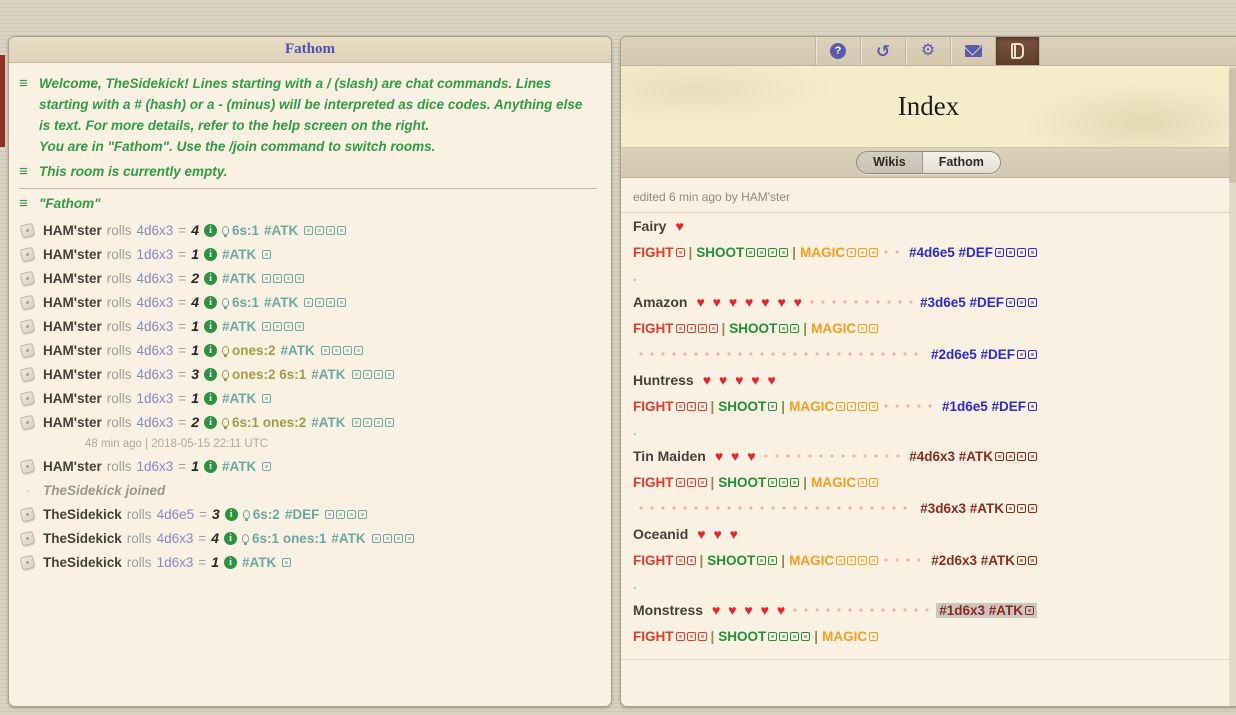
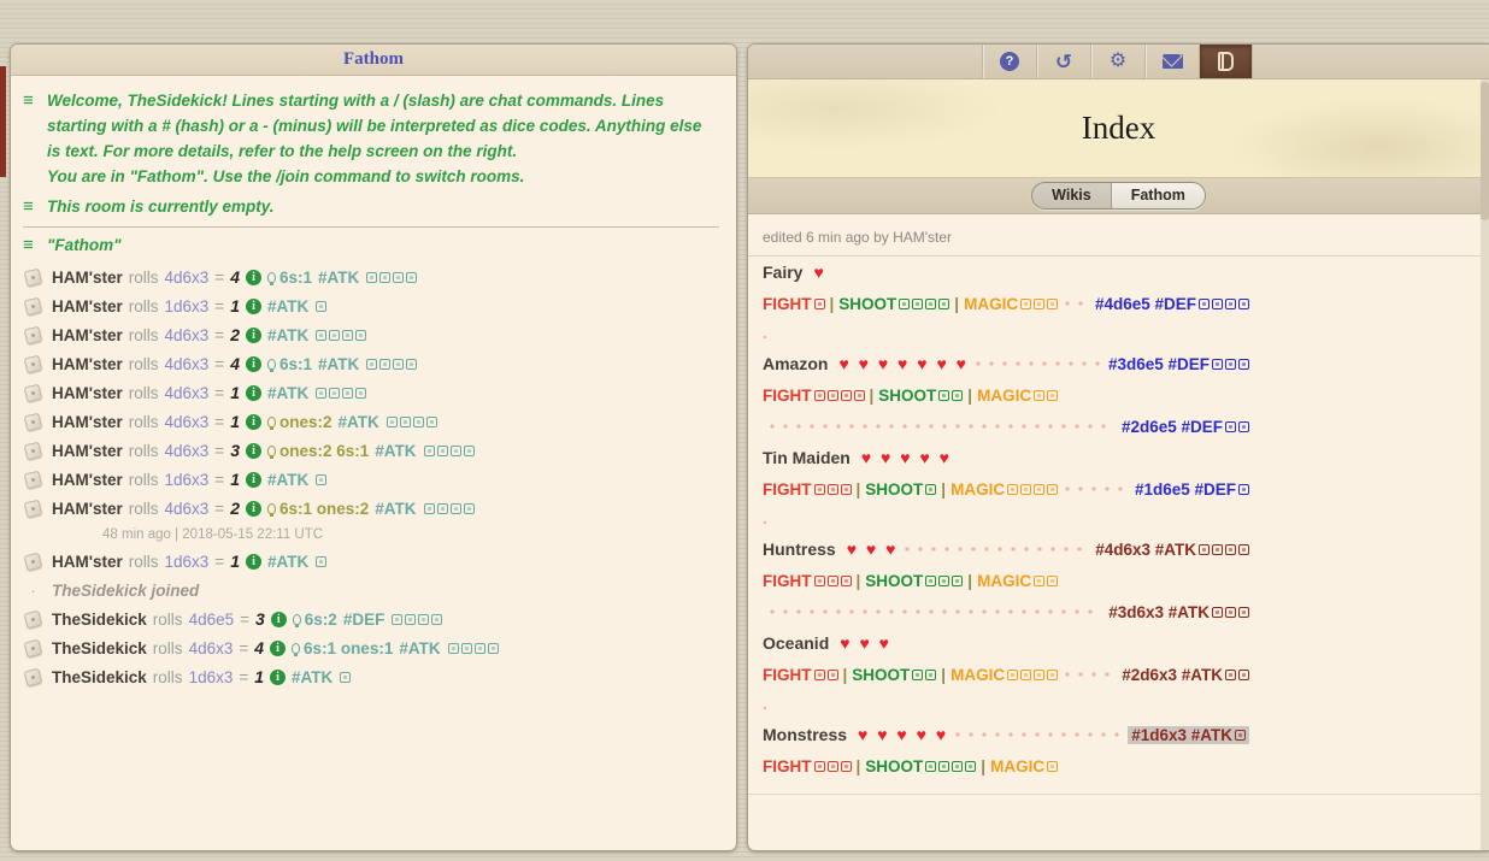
  Fathom
  ≡
  Welcome, TheSidekick! Lines starting with a / (slash) are chat commands. Lines starting with a # (hash) or a - (minus) will be interpreted as dice codes. Anything else is text. For more details, refer to the help screen on the right.
  You are in "Fathom". Use the /join command to switch rooms.
  ≡
  This room is currently empty.
  ≡
  "Fathom"
  HAM'ster
  rolls
  4d6x3
  =
  4
  i
  6s:1
  #ATK
  HAM'ster
  rolls
  1d6x3
  =
  1
  i
  #ATK
  HAM'ster
  rolls
  4d6x3
  =
  2
  i
  #ATK
  HAM'ster
  rolls
  4d6x3
  =
  4
  i
  6s:1
  #ATK
  HAM'ster
  rolls
  4d6x3
  =
  1
  i
  #ATK
  HAM'ster
  rolls
  4d6x3
  =
  1
  i
  ones:2
  #ATK
  HAM'ster
  rolls
  4d6x3
  =
  3
  i
  ones:2 6s:1
  #ATK
  HAM'ster
  rolls
  1d6x3
  =
  1
  i
  #ATK
  HAM'ster
  rolls
  4d6x3
  =
  2
  i
  6s:1 ones:2
  #ATK
  48 min ago | 2018-05-15 22:11 UTC
  HAM'ster
  rolls
  1d6x3
  =
  1
  i
  #ATK
  ·
  TheSidekick joined
  TheSidekick
  rolls
  4d6e5
  =
  3
  i
  6s:2
  #DEF
  TheSidekick
  rolls
  4d6x3
  =
  4
  i
  6s:1 ones:1
  #ATK
  TheSidekick
  rolls
  1d6x3
  =
  1
  i
  #ATK
  ?
  ↺
  ⚙
  Index
  Wikis
  Fathom
  edited 6 min ago by HAM'ster
  Fairy
  ♥
  FIGHT
  |
  SHOOT
  |
  MAGIC
  #4d6e5 #DEF
  .
  Amazon
  ♥ ♥ ♥ ♥ ♥ ♥ ♥
  #3d6e5 #DEF
  FIGHT
  |
  SHOOT
  |
  MAGIC
  #2d6e5 #DEF
- Huntress
+ Tin Maiden
  ♥ ♥ ♥ ♥ ♥
  FIGHT
  |
  SHOOT
  |
  MAGIC
  #1d6e5 #DEF
  .
- Tin Maiden
+ Huntress
  ♥ ♥ ♥
  #4d6x3 #ATK
  FIGHT
  |
  SHOOT
  |
  MAGIC
  #3d6x3 #ATK
  Oceanid
  ♥ ♥ ♥
  FIGHT
  |
  SHOOT
  |
  MAGIC
  #2d6x3 #ATK
  .
  Monstress
  ♥ ♥ ♥ ♥ ♥
  #1d6x3 #ATK
  FIGHT
  |
  SHOOT
  |
  MAGIC
